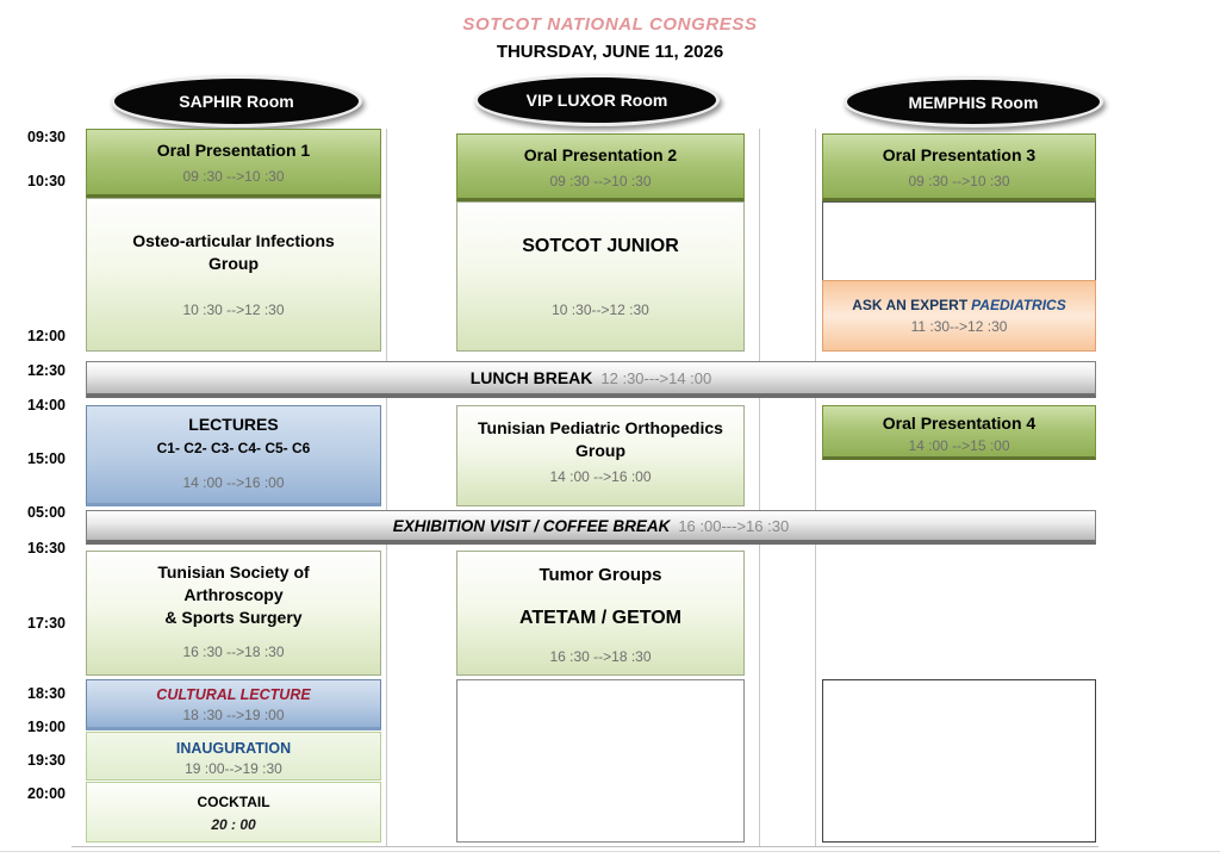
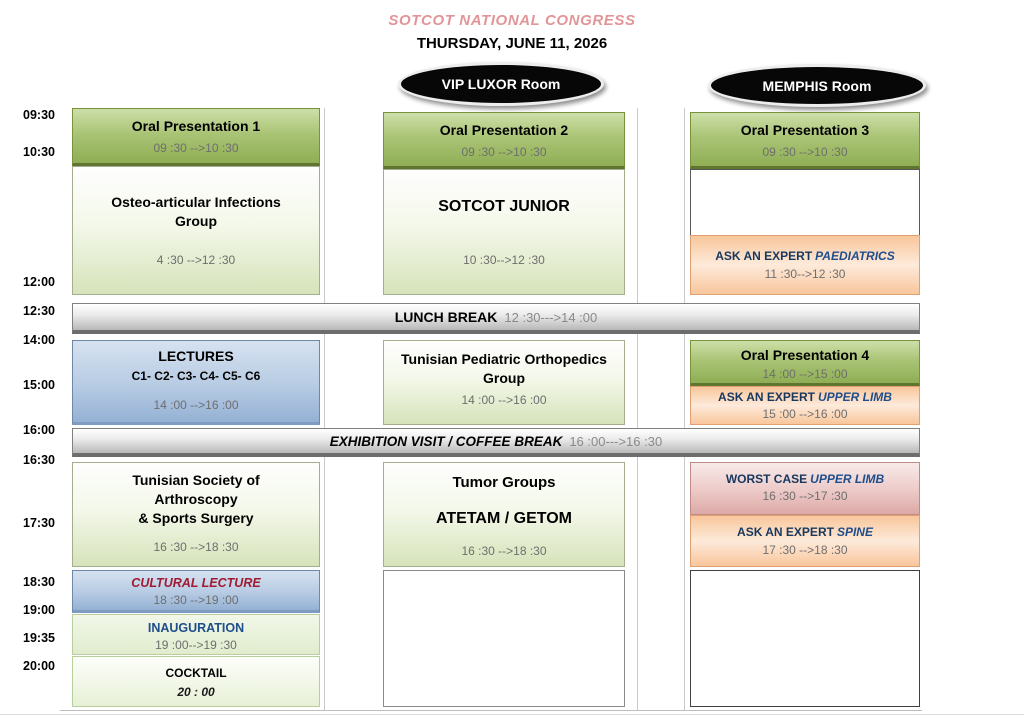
  SOTCOT NATIONAL CONGRESS
  THURSDAY, JUNE 11, 2026
- SAPHIR Room
  VIP LUXOR Room
  MEMPHIS Room
  09:30
  10:30
  12:00
  12:30
  14:00
  15:00
- 05:00
+ 16:00
  16:30
  17:30
  18:30
  19:00
- 19:30
+ 19:35
  20:00
  Oral Presentation 1
  09 :30 -->10 :30
  Osteo-articular Infections
  Group
- 10 :30 -->12 :30
+ 4 :30 -->12 :30
  LECTURES
  C1- C2- C3- C4- C5- C6
  14 :00 -->16 :00
  Tunisian Society of
  Arthroscopy
  & Sports Surgery
  16 :30 -->18 :30
  CULTURAL LECTURE
  18 :30 -->19 :00
  INAUGURATION
  19 :00-->19 :30
  COCKTAIL
  20 : 00
  LUNCH BREAK
  12 :30--->14 :00
  EXHIBITION VISIT / COFFEE BREAK
  16 :00--->16 :30
  Oral Presentation 2
  09 :30 -->10 :30
  SOTCOT JUNIOR
  10 :30-->12 :30
  Tunisian Pediatric Orthopedics
  Group
  14 :00 -->16 :00
  Tumor Groups
  ATETAM / GETOM
  16 :30 -->18 :30
  Oral Presentation 3
  09 :30 -->10 :30
  ASK AN EXPERT PAEDIATRICS
  11 :30-->12 :30
  Oral Presentation 4
  14 :00 -->15 :00
+ ASK AN EXPERT UPPER LIMB
+ 15 :00 -->16 :00
+ WORST CASE UPPER LIMB
+ 16 :30 -->17 :30
+ ASK AN EXPERT SPINE
+ 17 :30 -->18 :30
